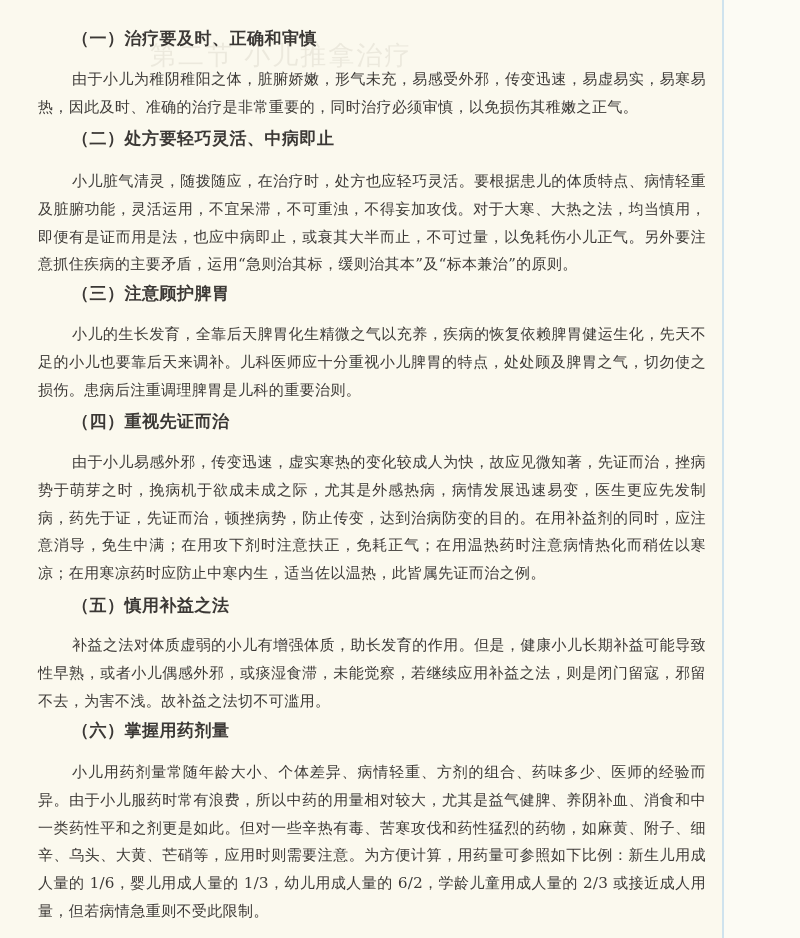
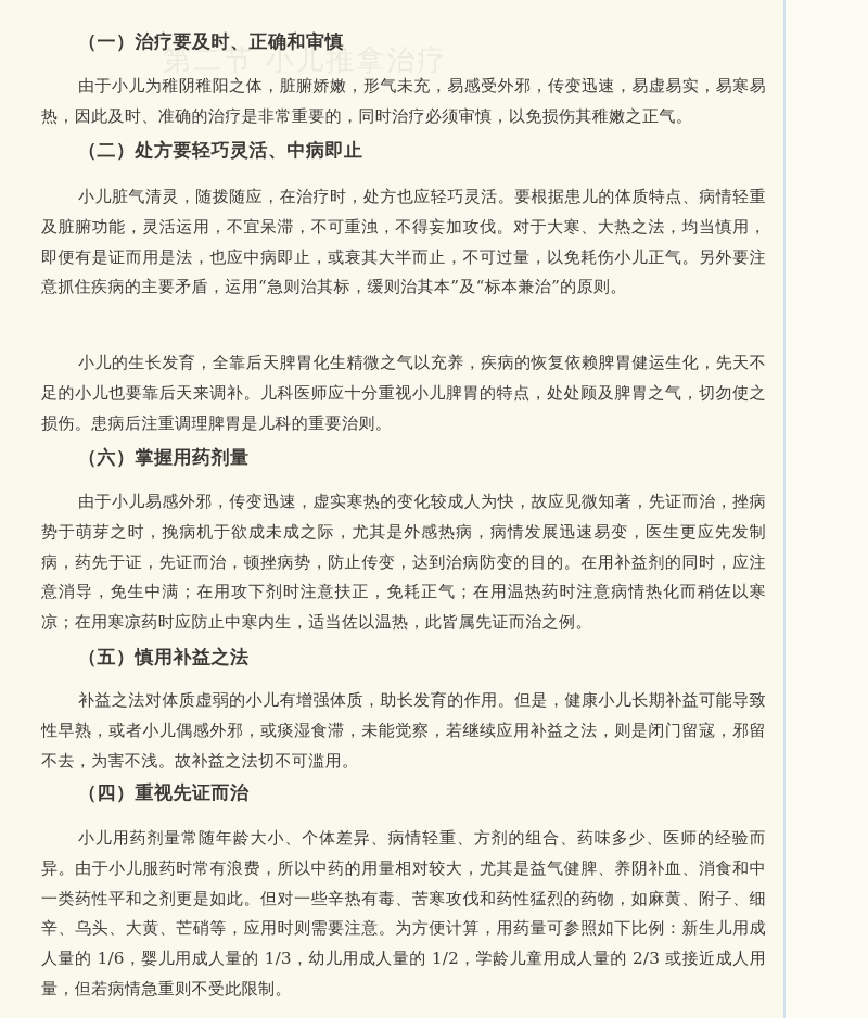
  第二节 小儿推拿治疗
  （一）治疗要及时、正确和审慎
  由于小儿为稚阴稚阳之体，脏腑娇嫩，形气未充，易感受外邪，传变迅速，易虚易实，易寒易热，因此及时、准确的治疗是非常重要的，同时治疗必须审慎，以免损伤其稚嫩之正气。
  （二）处方要轻巧灵活、中病即止
  小儿脏气清灵，随拨随应，在治疗时，处方也应轻巧灵活。要根据患儿的体质特点、病情轻重及脏腑功能，灵活运用，不宜呆滞，不可重浊，不得妄加攻伐。对于大寒、大热之法，均当慎用，即便有是证而用是法，也应中病即止，或衰其大半而止，不可过量，以免耗伤小儿正气。另外要注意抓住疾病的主要矛盾，运用“急则治其标，缓则治其本”及“标本兼治”的原则。
- （三）注意顾护脾胃
  小儿的生长发育，全靠后天脾胃化生精微之气以充养，疾病的恢复依赖脾胃健运生化，先天不足的小儿也要靠后天来调补。儿科医师应十分重视小儿脾胃的特点，处处顾及脾胃之气，切勿使之损伤。患病后注重调理脾胃是儿科的重要治则。
- （四）重视先证而治
+ （六）掌握用药剂量
  由于小儿易感外邪，传变迅速，虚实寒热的变化较成人为快，故应见微知著，先证而治，挫病势于萌芽之时，挽病机于欲成未成之际，尤其是外感热病，病情发展迅速易变，医生更应先发制病，药先于证，先证而治，顿挫病势，防止传变，达到治病防变的目的。在用补益剂的同时，应注意消导，免生中满；在用攻下剂时注意扶正，免耗正气；在用温热药时注意病情热化而稍佐以寒凉；在用寒凉药时应防止中寒内生，适当佐以温热，此皆属先证而治之例。
  （五）慎用补益之法
  补益之法对体质虚弱的小儿有增强体质，助长发育的作用。但是，健康小儿长期补益可能导致性早熟，或者小儿偶感外邪，或痰湿食滞，未能觉察，若继续应用补益之法，则是闭门留寇，邪留不去，为害不浅。故补益之法切不可滥用。
- （六）掌握用药剂量
+ （四）重视先证而治
- 小儿用药剂量常随年龄大小、个体差异、病情轻重、方剂的组合、药味多少、医师的经验而异。由于小儿服药时常有浪费，所以中药的用量相对较大，尤其是益气健脾、养阴补血、消食和中一类药性平和之剂更是如此。但对一些辛热有毒、苦寒攻伐和药性猛烈的药物，如麻黄、附子、细辛、乌头、大黄、芒硝等，应用时则需要注意。为方便计算，用药量可参照如下比例：新生儿用成人量的 1/6，婴儿用成人量的 1/3，幼儿用成人量的 6/2，学龄儿童用成人量的 2/3 或接近成人用量，但若病情急重则不受此限制。
+ 小儿用药剂量常随年龄大小、个体差异、病情轻重、方剂的组合、药味多少、医师的经验而异。由于小儿服药时常有浪费，所以中药的用量相对较大，尤其是益气健脾、养阴补血、消食和中一类药性平和之剂更是如此。但对一些辛热有毒、苦寒攻伐和药性猛烈的药物，如麻黄、附子、细辛、乌头、大黄、芒硝等，应用时则需要注意。为方便计算，用药量可参照如下比例：新生儿用成人量的 1/6，婴儿用成人量的 1/3，幼儿用成人量的 1/2，学龄儿童用成人量的 2/3 或接近成人用量，但若病情急重则不受此限制。
